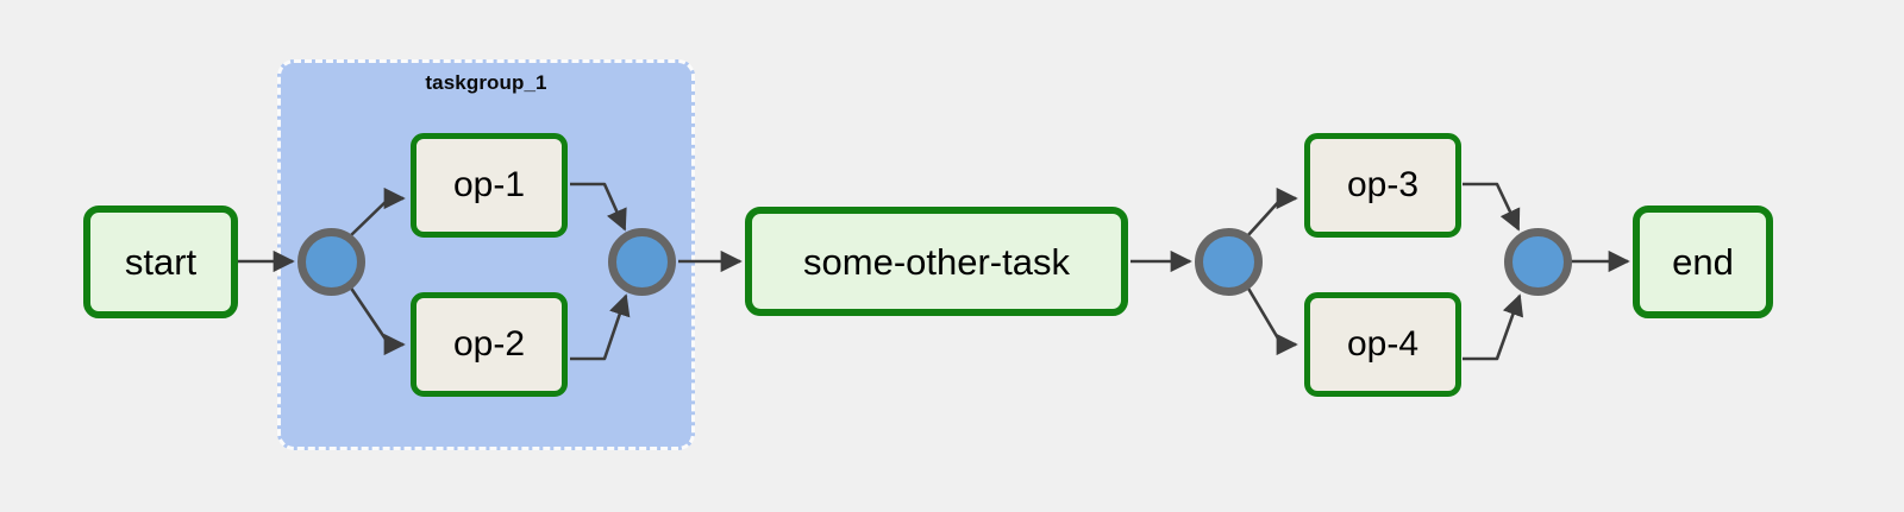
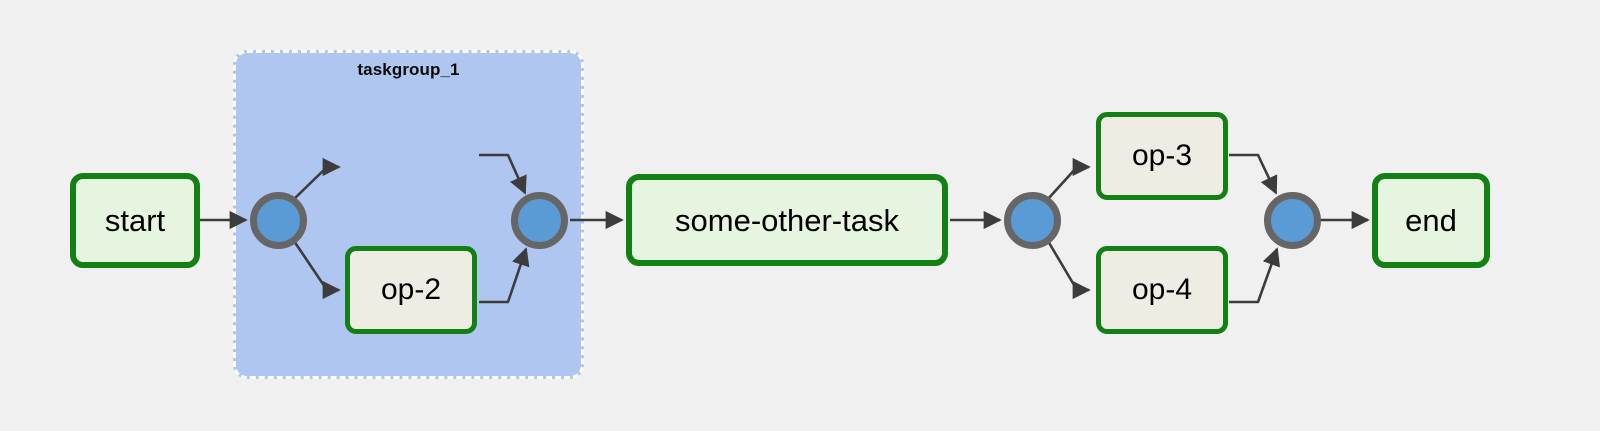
  taskgroup_1
  start
- op-1
  op-2
  some-other-task
  op-3
  op-4
  end
